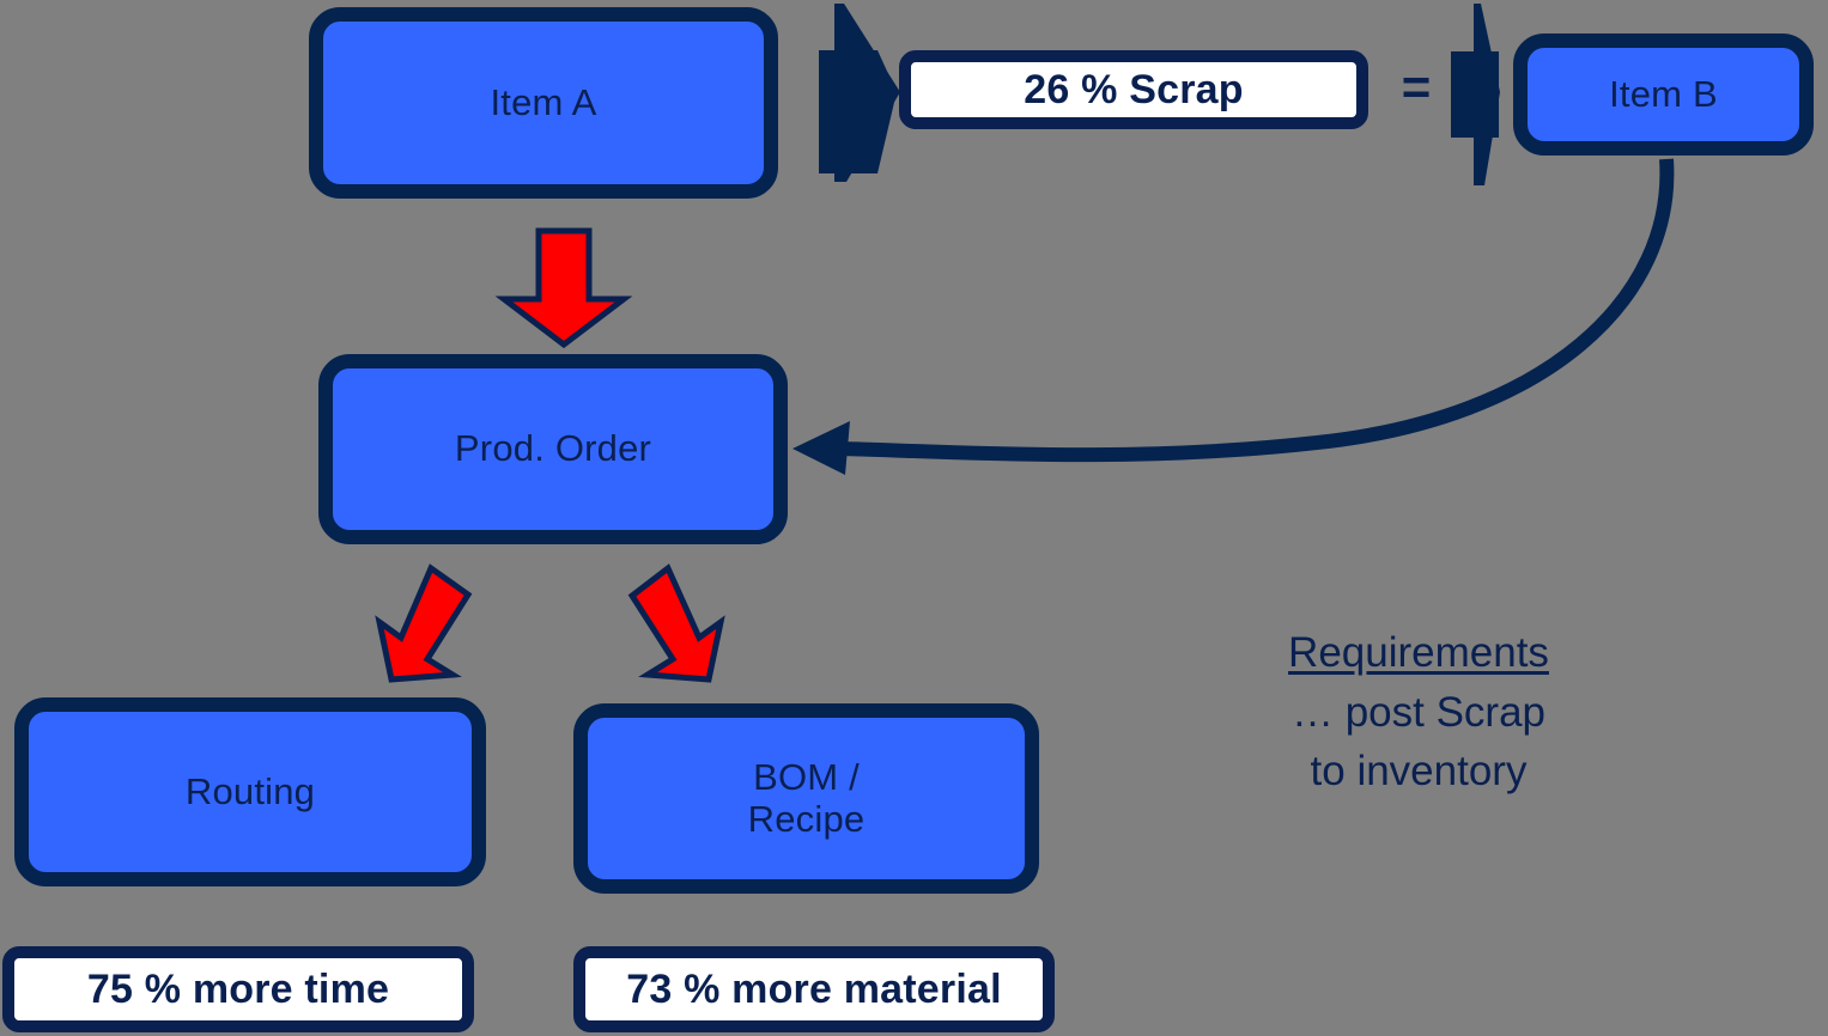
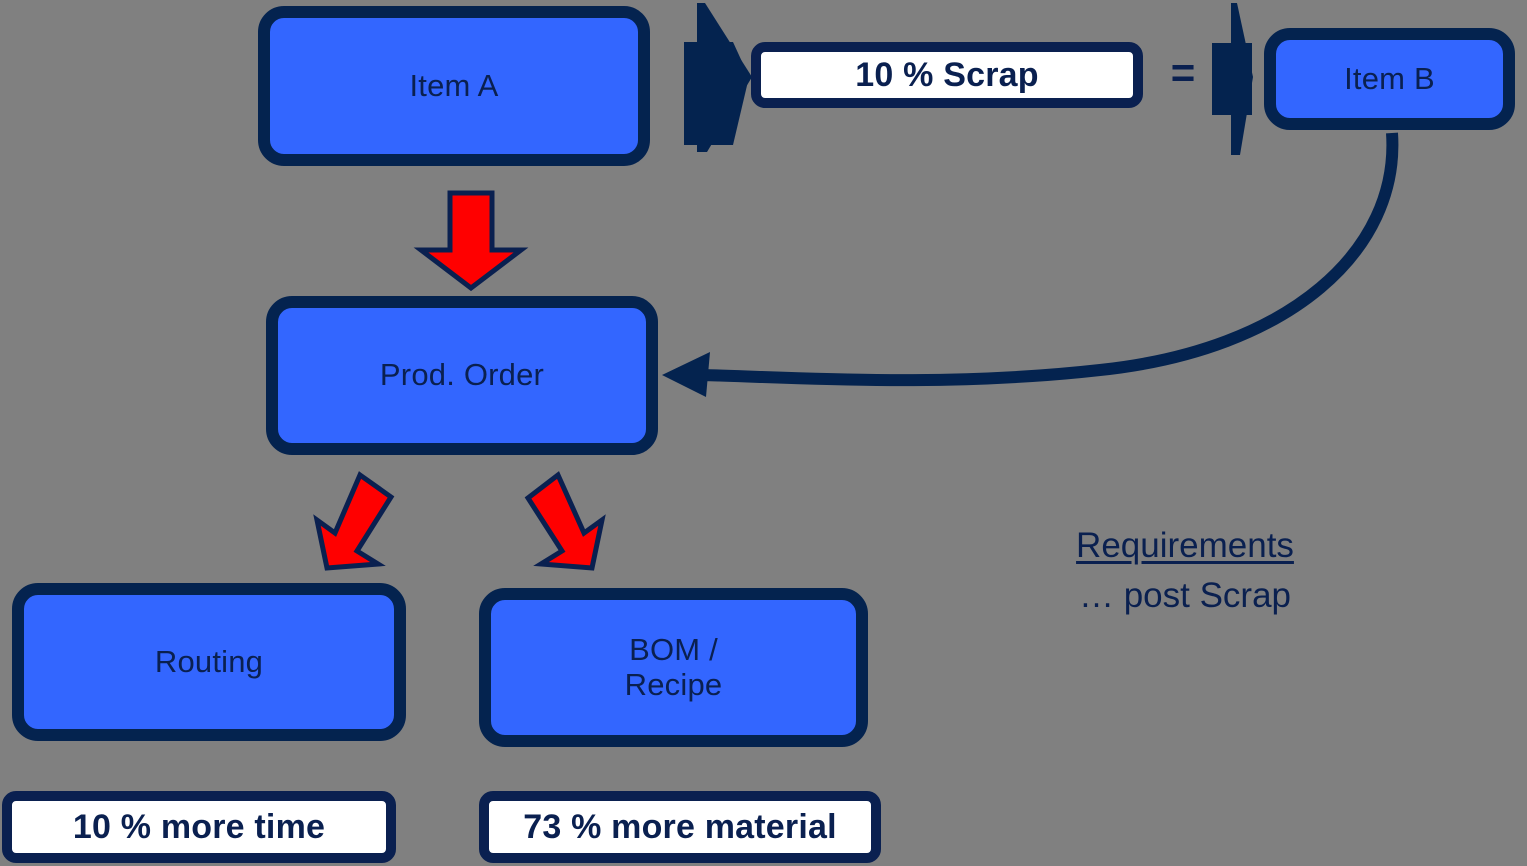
  Item A
  Item B
  Prod. Order
  Routing
  BOM /
  Recipe
  =
- 26 % Scrap
+ 10 % Scrap
- 75 % more time
+ 10 % more time
  73 % more material
  Requirements
  … post Scrap
- to inventory
